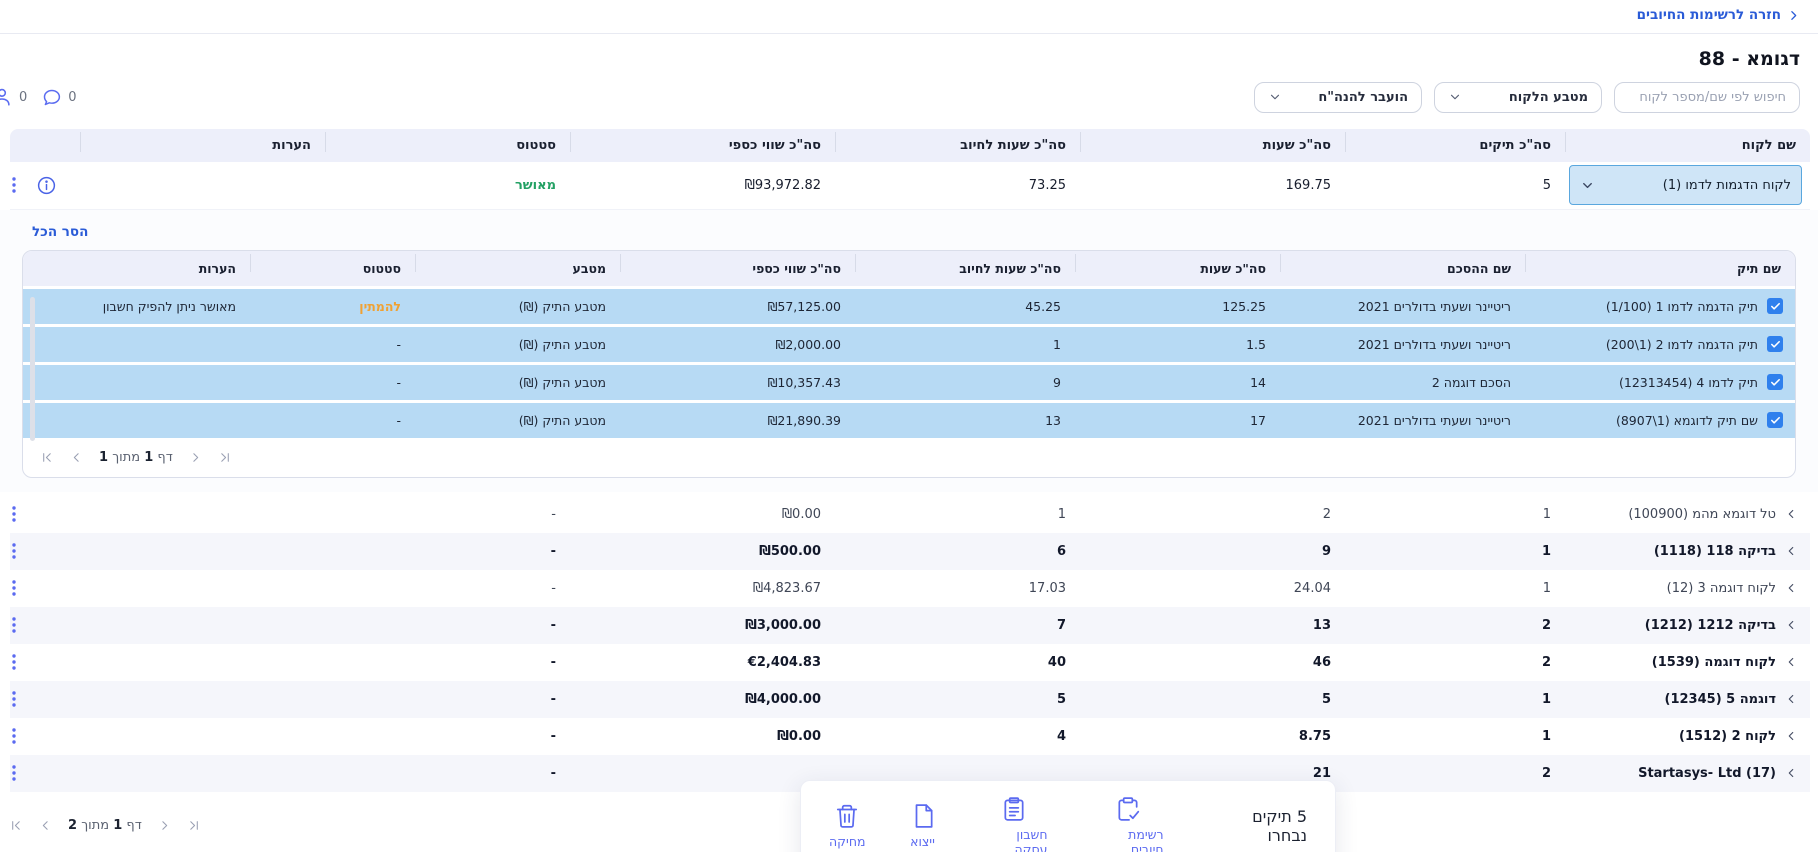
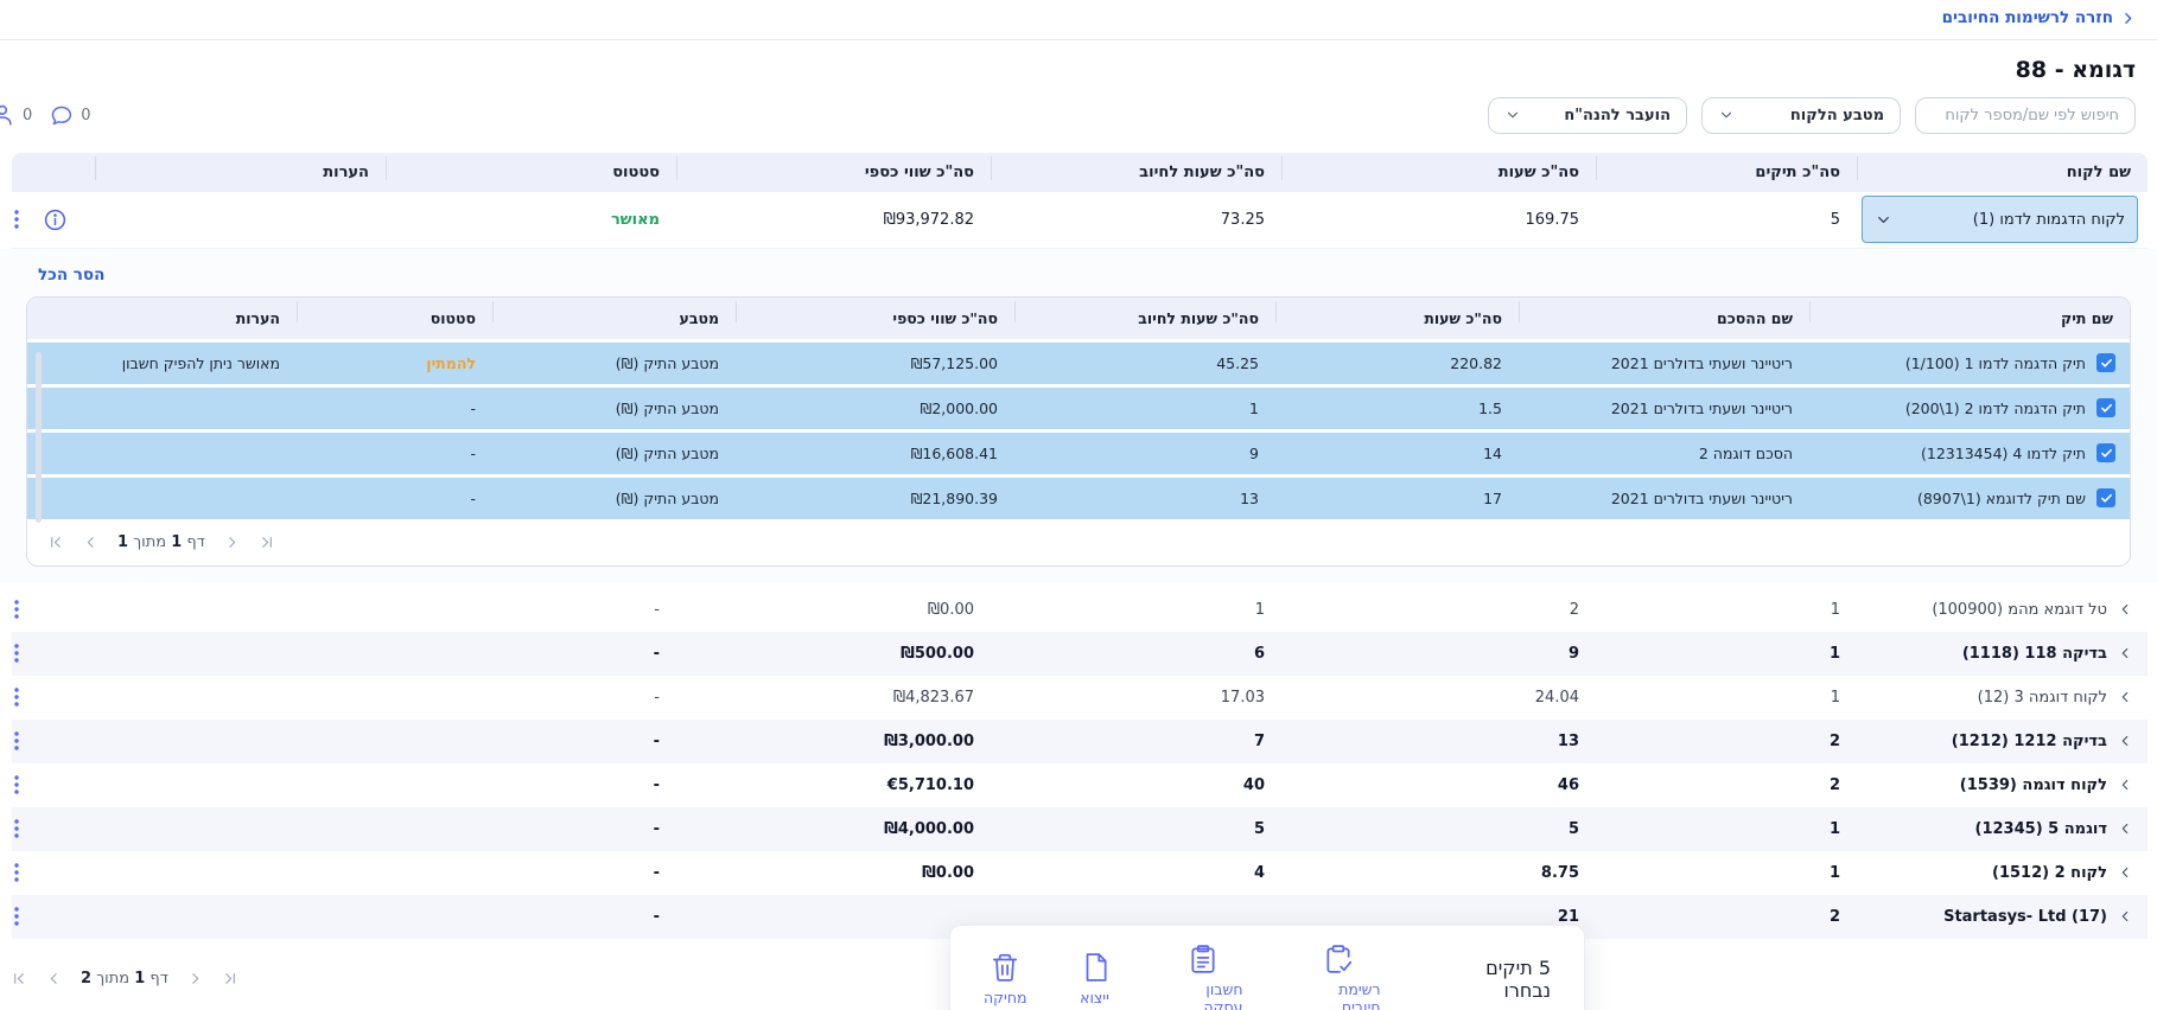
  חזרה לרשימות החיובים
  דגומא - 88
  מטבע הלקוח
  הועבר להנה"ח
  0
  0
  שם לקוח
  סה"כ תיקים
  סה"כ שעות
  סה"כ שעות לחיוב
  סה"כ שווי כספי
  סטטוס
  הערות
  לקוח הדגמות לדמו (1)
  5
  169.75
  73.25
  ₪93,972.82
  מאושר
  הסר הכל
  שם תיק
  שם ההסכם
  סה"כ שעות
  סה"כ שעות לחיוב
  סה"כ שווי כספי
  מטבע
  סטטוס
  הערות
  תיק הדגמה לדמו 1 (1/100)
  ריטיינר ושעתי בדולרים 2021
- 125.25
+ 220.82
  45.25
  ₪57,125.00
  מטבע התיק (₪)
  להמתין
  מאושר ניתן להפיק חשבון
  תיק הדגמה לדמו 2 (1\200)
  ריטיינר ושעתי בדולרים 2021
  1.5
  1
  ₪2,000.00
  מטבע התיק (₪)
  -
  תיק לדמו 4 (12313454)
  הסכם דוגמה 2
  14
  9
- ₪10,357.43
+ ₪16,608.41
  מטבע התיק (₪)
  -
  שם תיק לדוגמא (1\8907)
  ריטיינר ושעתי בדולרים 2021
  17
  13
  ₪21,890.39
  מטבע התיק (₪)
  -
  דף 1 מתוך 1
  טל דוגמא מהמ (100900)
  1
  2
  1
  ₪0.00
  -
  בדיקה 118 (1118)
  1
  9
  6
  ₪500.00
  -
  לקוח דוגמה 3 (12)
  1
  24.04
  17.03
  ₪4,823.67
  -
  בדיקה 1212 (1212)
  2
  13
  7
  ₪3,000.00
  -
  לקוח דוגמה (1539)
  2
  46
  40
- €2,404.83
+ €5,710.10
  -
  דוגמה 5 (12345)
  1
  5
  5
  ₪4,000.00
  -
  לקוח 2 (1512)
  1
  8.75
  4
  ₪0.00
  -
  Startasys- Ltd (17)
  2
  21
  -
  דף 1 מתוך 2
  5 תיקים נבחרו
  רשימת חיובים
  חשבון עסקה
  ייצוא
  מחיקה
